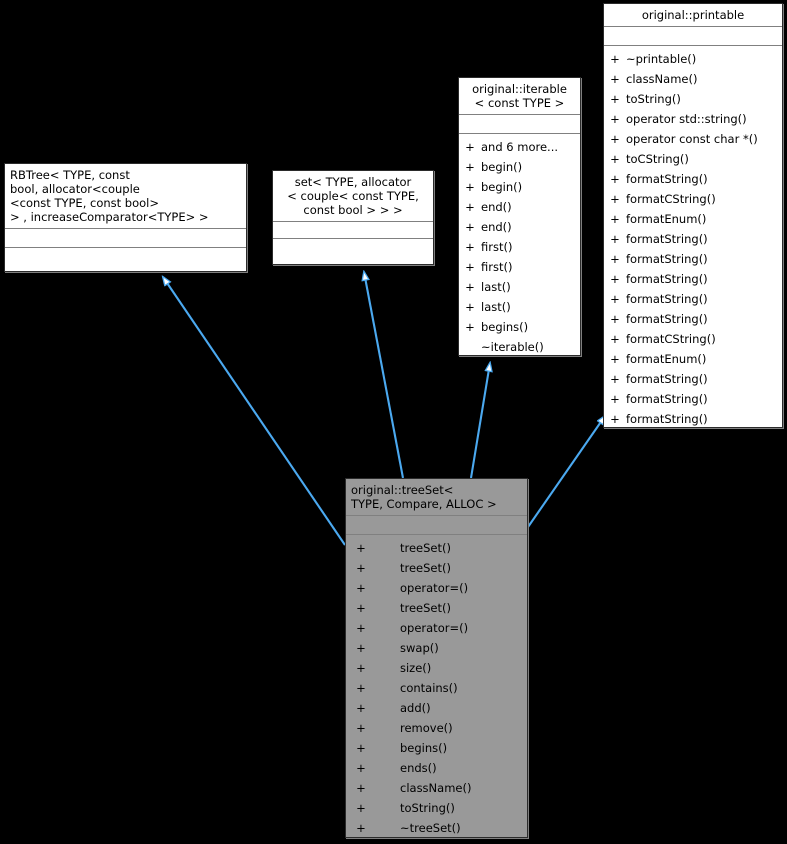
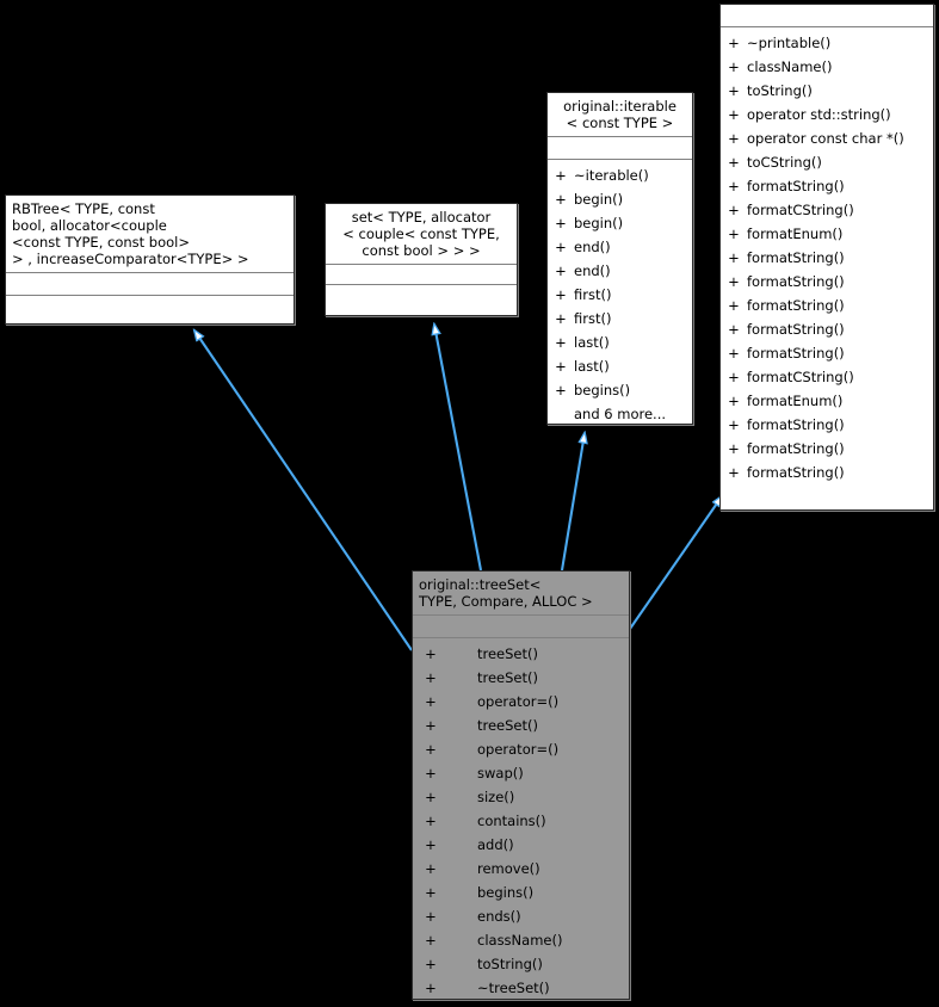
- original::printable
  +
  ~printable()
  +
  className()
  +
  toString()
  +
  operator std::string()
  +
  operator const char *()
  +
  toCString()
  +
  formatString()
  +
  formatCString()
  +
  formatEnum()
  +
  formatString()
  +
  formatString()
  +
  formatString()
  +
  formatString()
  +
  formatString()
  +
  formatCString()
  +
  formatEnum()
  +
  formatString()
  +
  formatString()
  +
  formatString()
  original::iterable
  < const TYPE >
  +
- and 6 more...
+ ~iterable()
  +
  begin()
  +
  begin()
  +
  end()
  +
  end()
  +
  first()
  +
  first()
  +
  last()
  +
  last()
  +
  begins()
- ~iterable()
+ and 6 more...
  RBTree< TYPE, const
  bool, allocator<couple
  <const TYPE, const bool>
  > , increaseComparator<TYPE> >
  set< TYPE, allocator
  < couple< const TYPE,
  const bool > > >
  original::treeSet<
  TYPE, Compare, ALLOC >
  +
  treeSet()
  +
  treeSet()
  +
  operator=()
  +
  treeSet()
  +
  operator=()
  +
  swap()
  +
  size()
  +
  contains()
  +
  add()
  +
  remove()
  +
  begins()
  +
  ends()
  +
  className()
  +
  toString()
  +
  ~treeSet()
